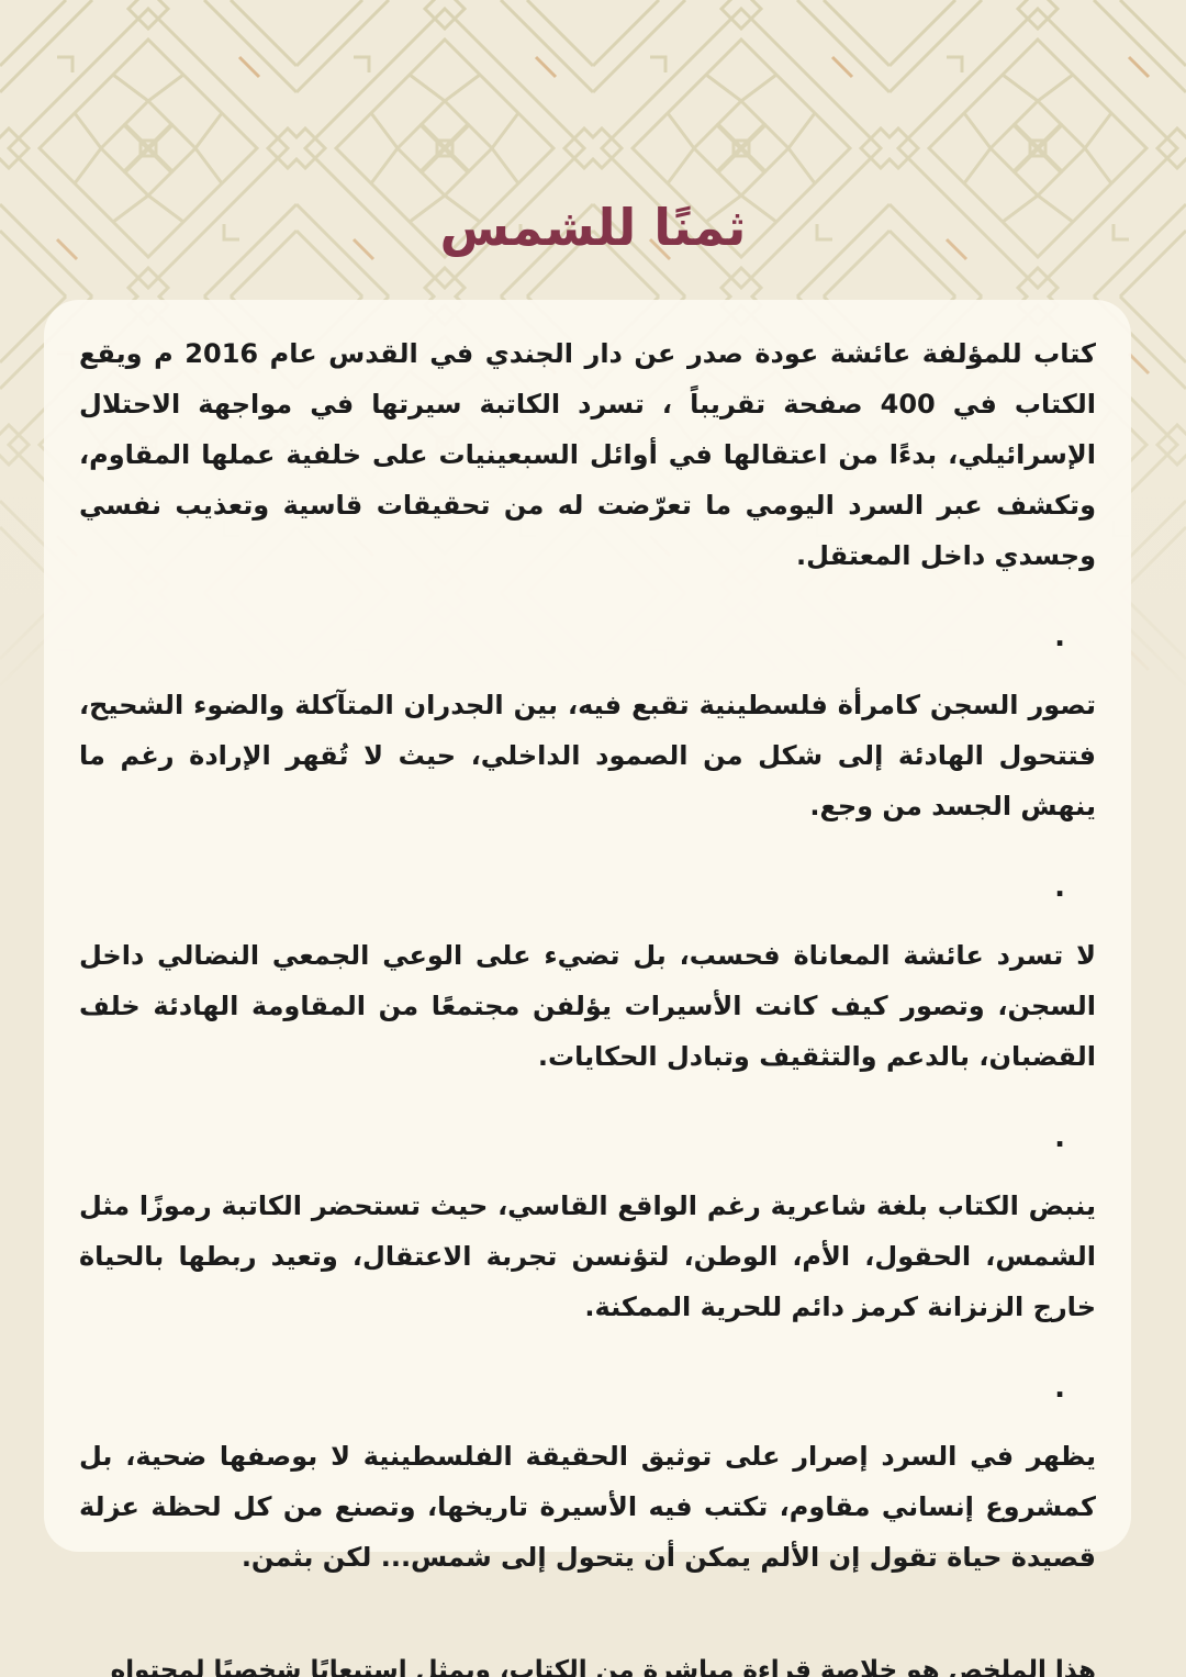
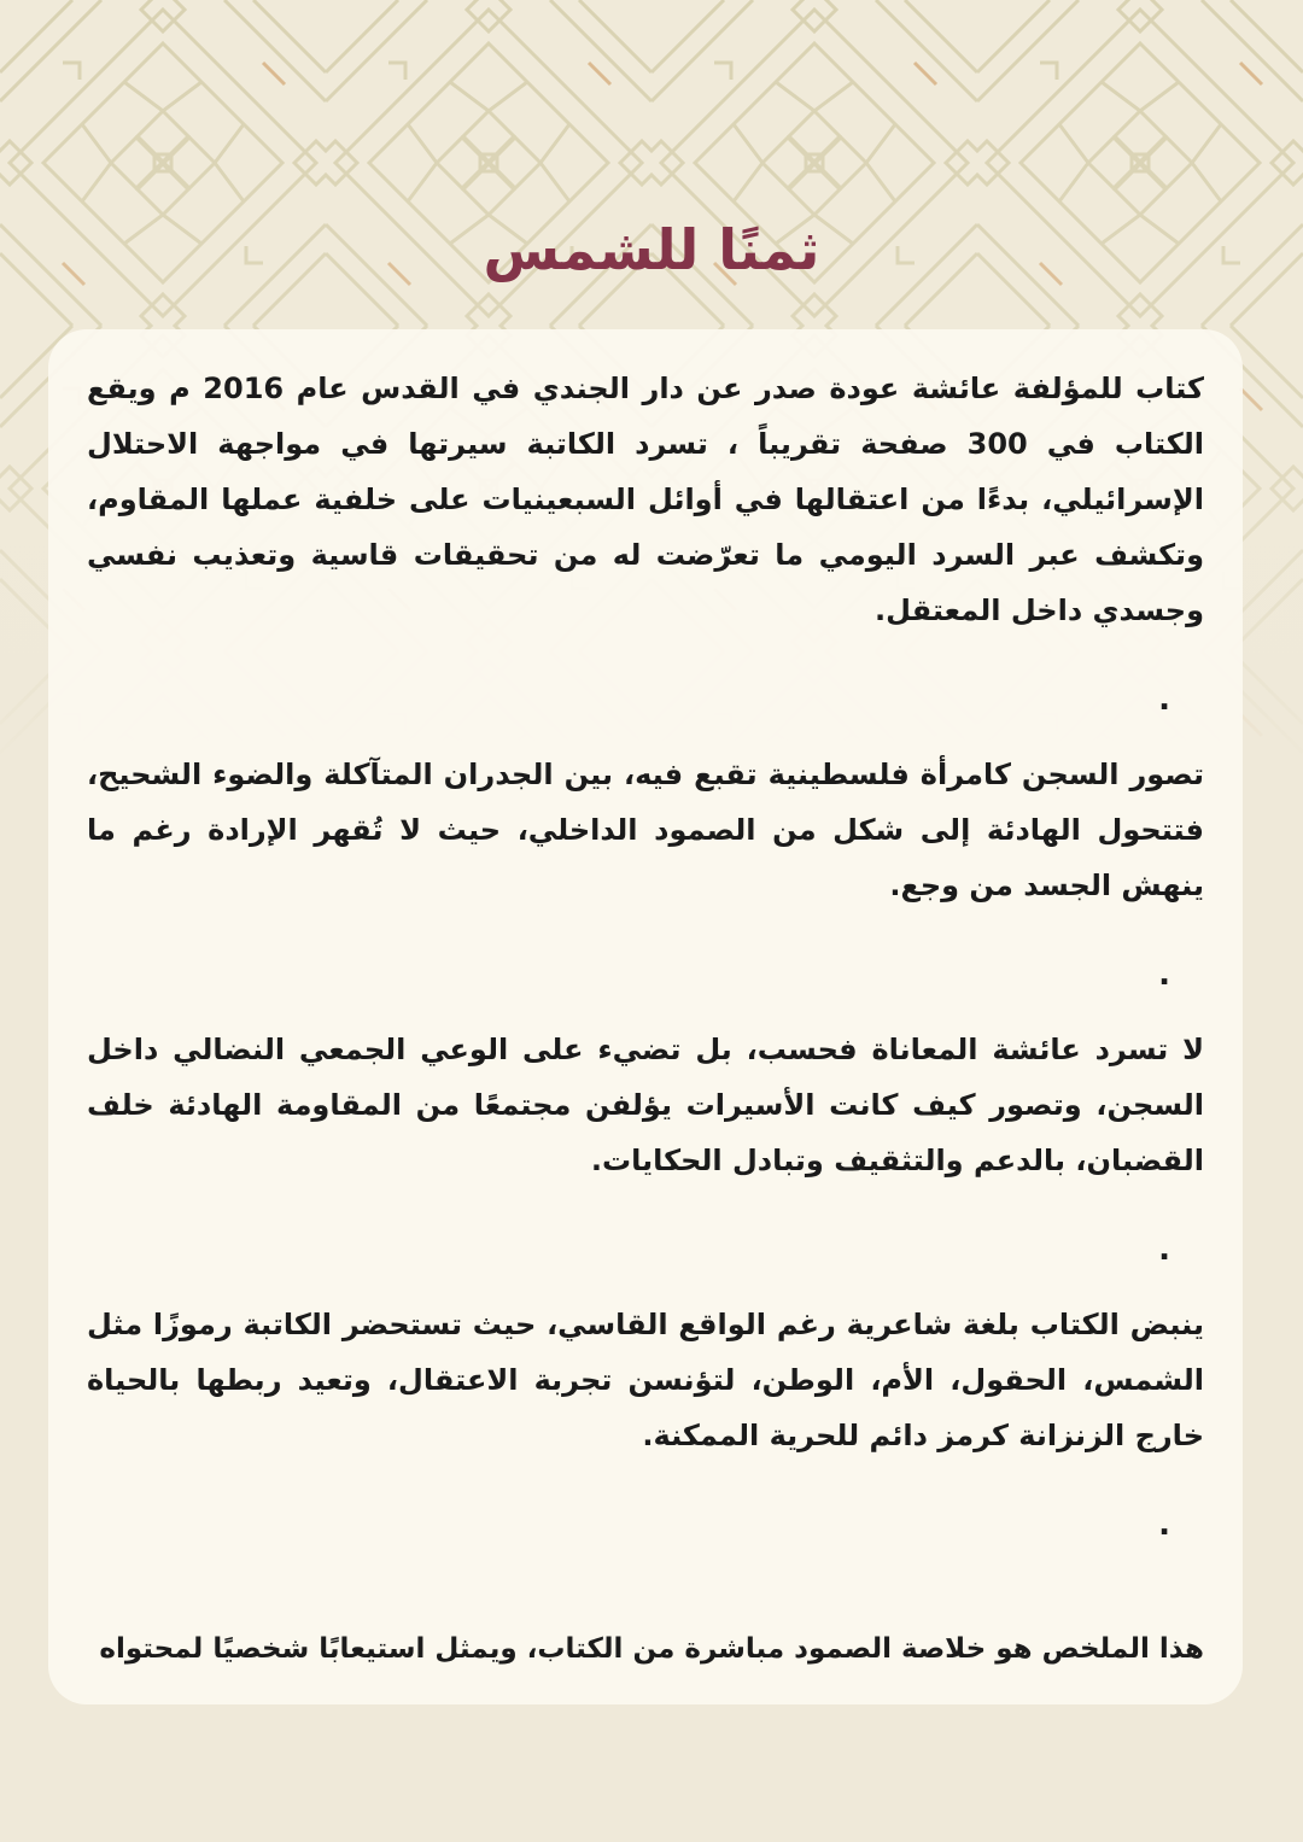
  ثمنًا للشمس
- كتاب للمؤلفة عائشة عودة صدر عن دار الجندي في القدس عام 2016 م ويقع الكتاب في 400 صفحة تقريباً ، تسرد الكاتبة سيرتها في مواجهة الاحتلال الإسرائيلي، بدءًا من اعتقالها في أوائل السبعينيات على خلفية عملها المقاوم، وتكشف عبر السرد اليومي ما تعرّضت له من تحقيقات قاسية وتعذيب نفسي وجسدي داخل المعتقل.
+ كتاب للمؤلفة عائشة عودة صدر عن دار الجندي في القدس عام 2016 م ويقع الكتاب في 300 صفحة تقريباً ، تسرد الكاتبة سيرتها في مواجهة الاحتلال الإسرائيلي، بدءًا من اعتقالها في أوائل السبعينيات على خلفية عملها المقاوم، وتكشف عبر السرد اليومي ما تعرّضت له من تحقيقات قاسية وتعذيب نفسي وجسدي داخل المعتقل.
  .
  تصور السجن كامرأة فلسطينية تقبع فيه، بين الجدران المتآكلة والضوء الشحيح، فتتحول الهادئة إلى شكل من الصمود الداخلي، حيث لا تُقهر الإرادة رغم ما ينهش الجسد من وجع.
  .
  لا تسرد عائشة المعاناة فحسب، بل تضيء على الوعي الجمعي النضالي داخل السجن، وتصور كيف كانت الأسيرات يؤلفن مجتمعًا من المقاومة الهادئة خلف القضبان، بالدعم والتثقيف وتبادل الحكايات.
  .
  ينبض الكتاب بلغة شاعرية رغم الواقع القاسي، حيث تستحضر الكاتبة رموزًا مثل الشمس، الحقول، الأم، الوطن، لتؤنسن تجربة الاعتقال، وتعيد ربطها بالحياة خارج الزنزانة كرمز دائم للحرية الممكنة.
  .
- يظهر في السرد إصرار على توثيق الحقيقة الفلسطينية لا بوصفها ضحية، بل كمشروع إنساني مقاوم، تكتب فيه الأسيرة تاريخها، وتصنع من كل لحظة عزلة قصيدة حياة تقول إن الألم يمكن أن يتحول إلى شمس... لكن بثمن.
- هذا الملخص هو خلاصة قراءة مباشرة من الكتاب، ويمثل استيعابًا شخصيًا لمحتواه
+ هذا الملخص هو خلاصة الصمود مباشرة من الكتاب، ويمثل استيعابًا شخصيًا لمحتواه
